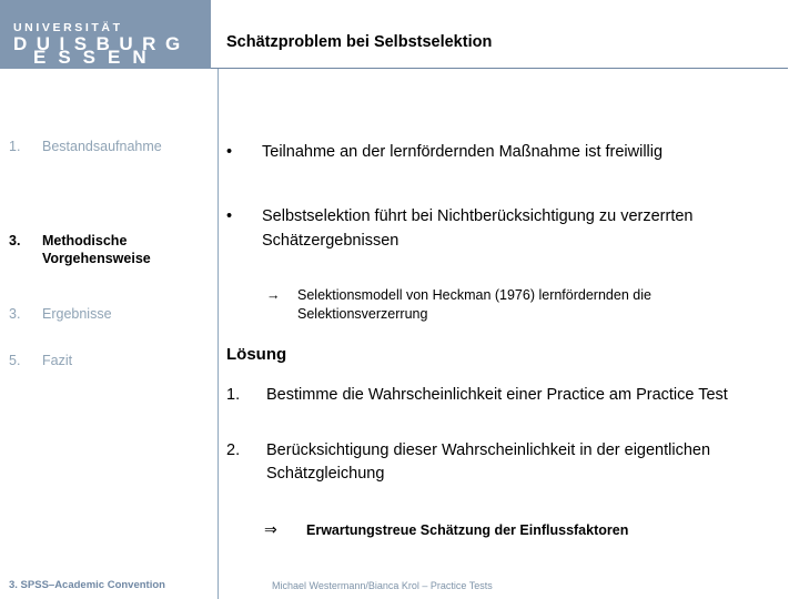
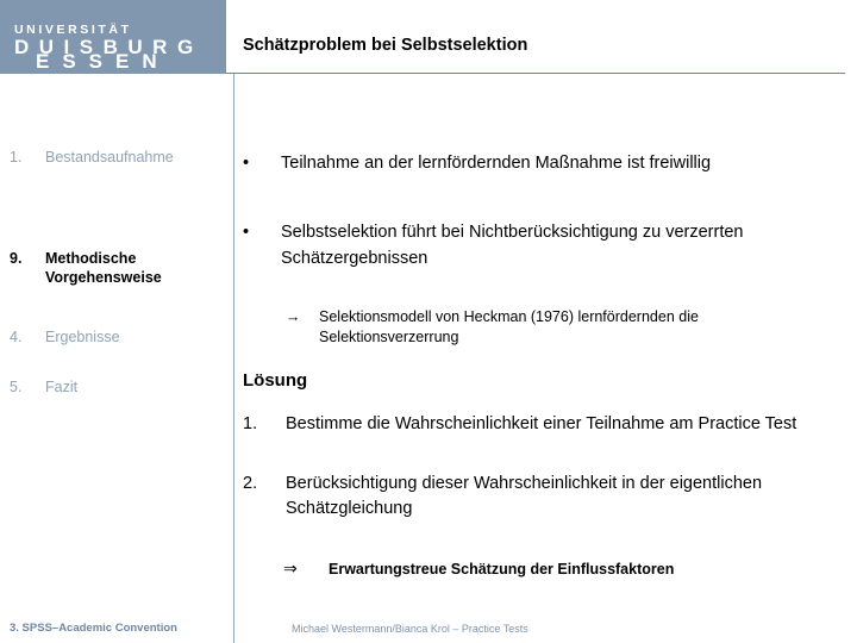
  UNIVERSITÄT
  DUISBURG
  ESSEN
  Schätzproblem bei Selbstselektion
  1. Bestandsaufnahme
- 3. Methodische Vorgehensweise
+ 9. Methodische Vorgehensweise
- 3. Ergebnisse
+ 4. Ergebnisse
  5. Fazit
  •
  Teilnahme an der lernfördernden Maßnahme ist freiwillig
  •
  Selbstselektion führt bei Nichtberücksichtigung zu verzerrten Schätzergebnissen
  →
  Selektionsmodell von Heckman (1976) lernfördernden die Selektionsverzerrung
  Lösung
  1.
- Bestimme die Wahrscheinlichkeit einer Practice am Practice Test
+ Bestimme die Wahrscheinlichkeit einer Teilnahme am Practice Test
  2.
  Berücksichtigung dieser Wahrscheinlichkeit in der eigentlichen Schätzgleichung
  ⇒
  Erwartungstreue Schätzung der Einflussfaktoren
  3. SPSS–Academic Convention
  Michael Westermann/Bianca Krol – Practice Tests
